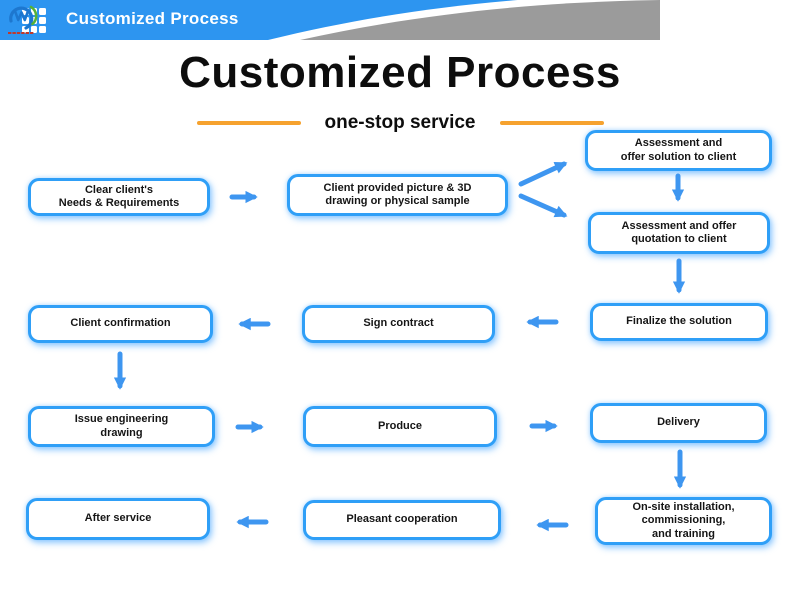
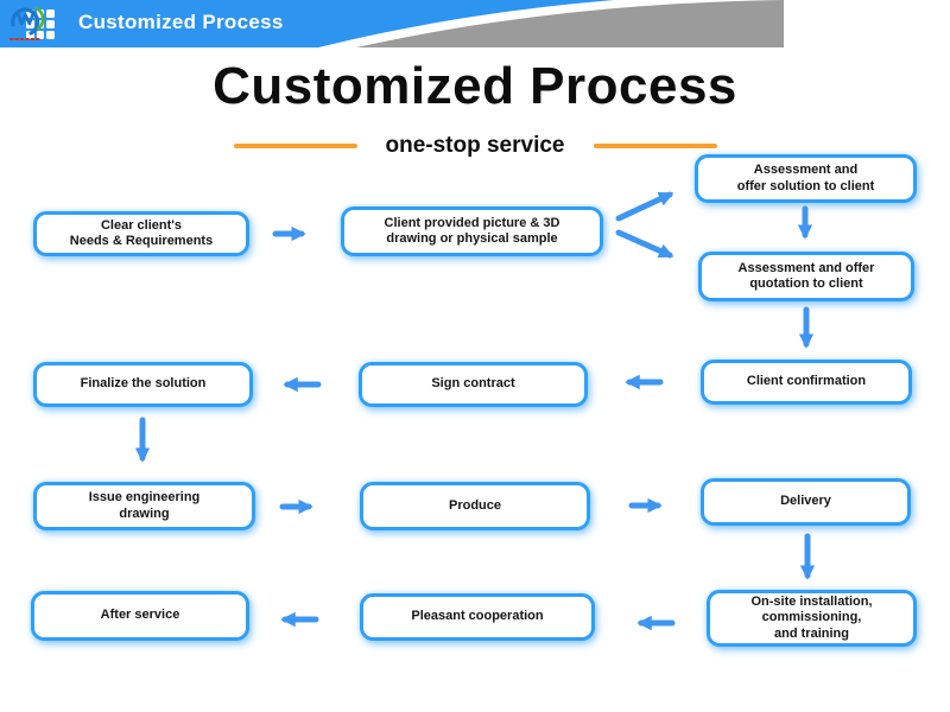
  Customized Process
  Customized Process
  one-stop service
  Clear client's
  Needs & Requirements
  Client provided picture & 3D
  drawing or physical sample
  Assessment and
  offer solution to client
  Assessment and offer
  quotation to client
- Finalize the solution
+ Client confirmation
  Sign contract
- Client confirmation
+ Finalize the solution
  Issue engineering
  drawing
  Produce
  Delivery
  On-site installation,
  commissioning,
  and training
  Pleasant cooperation
  After service
